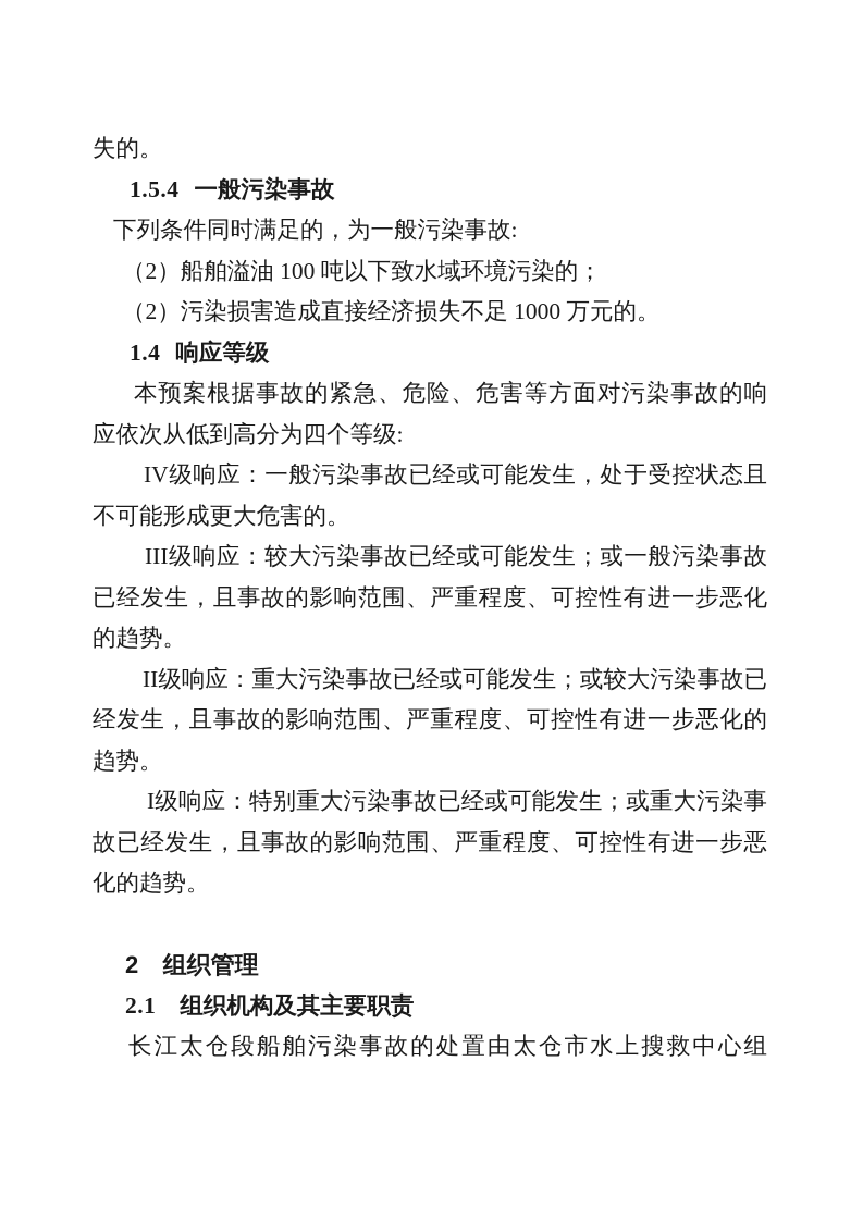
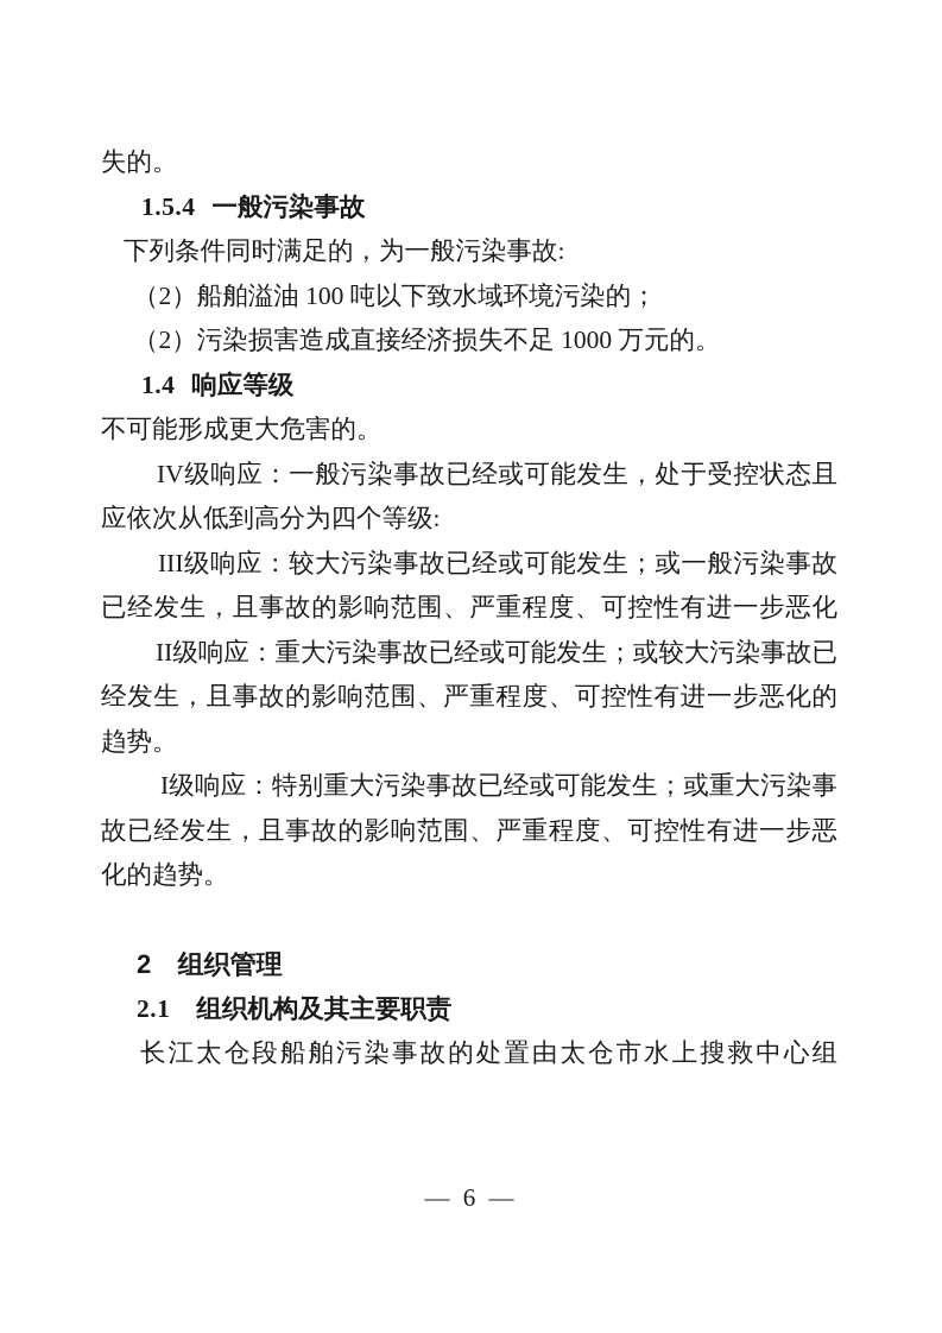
  失的。
  1.5.4 一般污染事故
  下列条件同时满足的，为一般污染事故:
  （2）船舶溢油 100 吨以下致水域环境污染的；
  （2）污染损害造成直接经济损失不足 1000 万元的。
  1.4 响应等级
- 本预案根据事故的紧急、危险、危害等方面对污染事故的响
- 应依次从低到高分为四个等级:
+ 不可能形成更大危害的。
  IV级响应：一般污染事故已经或可能发生，处于受控状态且
- 不可能形成更大危害的。
+ 应依次从低到高分为四个等级:
  III级响应：较大污染事故已经或可能发生；或一般污染事故
  已经发生，且事故的影响范围、严重程度、可控性有进一步恶化
- 的趋势。
  II级响应：重大污染事故已经或可能发生；或较大污染事故已
  经发生，且事故的影响范围、严重程度、可控性有进一步恶化的
  趋势。
  I级响应：特别重大污染事故已经或可能发生；或重大污染事
  故已经发生，且事故的影响范围、严重程度、可控性有进一步恶
  化的趋势。
  2 组织管理
  2.1 组织机构及其主要职责
  长江太仓段船舶污染事故的处置由太仓市水上搜救中心组
+ — 6 —
